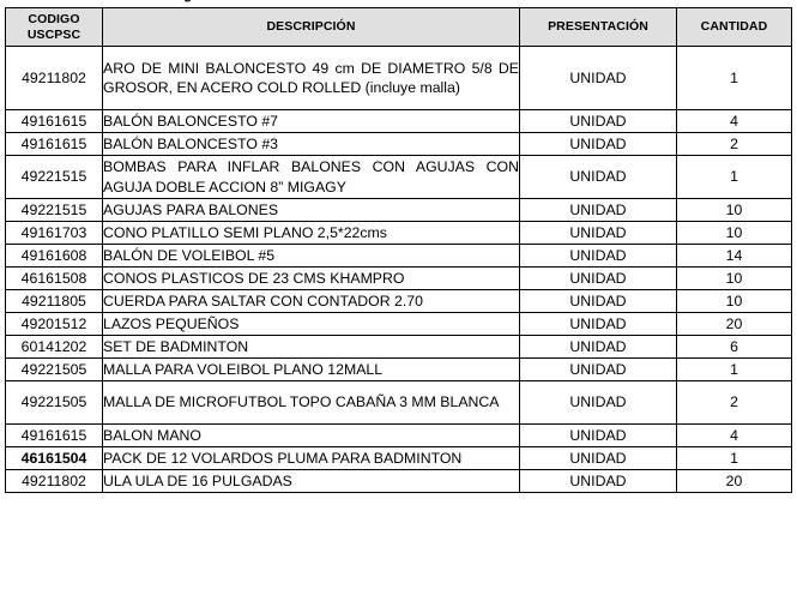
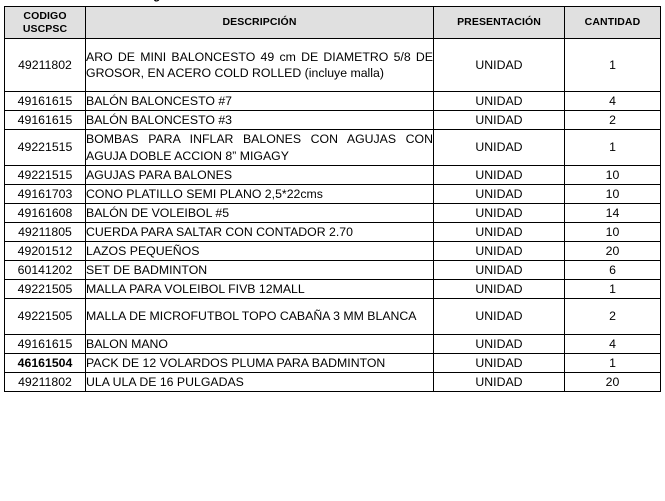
  CODIGO USCPSC	DESCRIPCIÓN	PRESENTACIÓN	CANTIDAD
  49211802	ARO DE MINI BALONCESTO 49 cm DE DIAMETRO 5/8 DE GROSOR, EN ACERO COLD ROLLED (incluye malla)	UNIDAD	1
  49161615	BALÓN BALONCESTO #7	UNIDAD	4
  49161615	BALÓN BALONCESTO #3	UNIDAD	2
  49221515	BOMBAS PARA INFLAR BALONES CON AGUJAS CON AGUJA DOBLE ACCION 8” MIGAGY	UNIDAD	1
  49221515	AGUJAS PARA BALONES	UNIDAD	10
  49161703	CONO PLATILLO SEMI PLANO 2,5*22cms	UNIDAD	10
  49161608	BALÓN DE VOLEIBOL #5	UNIDAD	14
- 46161508	CONOS PLASTICOS DE 23 CMS KHAMPRO	UNIDAD	10
  49211805	CUERDA PARA SALTAR CON CONTADOR 2.70	UNIDAD	10
  49201512	LAZOS PEQUEÑOS	UNIDAD	20
  60141202	SET DE BADMINTON	UNIDAD	6
- 49221505	MALLA PARA VOLEIBOL PLANO 12MALL	UNIDAD	1
+ 49221505	MALLA PARA VOLEIBOL FIVB 12MALL	UNIDAD	1
  49221505	MALLA DE MICROFUTBOL TOPO CABAÑA 3 MM BLANCA	UNIDAD	2
  49161615	BALON MANO	UNIDAD	4
  46161504	PACK DE 12 VOLARDOS PLUMA PARA BADMINTON	UNIDAD	1
  49211802	ULA ULA DE 16 PULGADAS	UNIDAD	20
